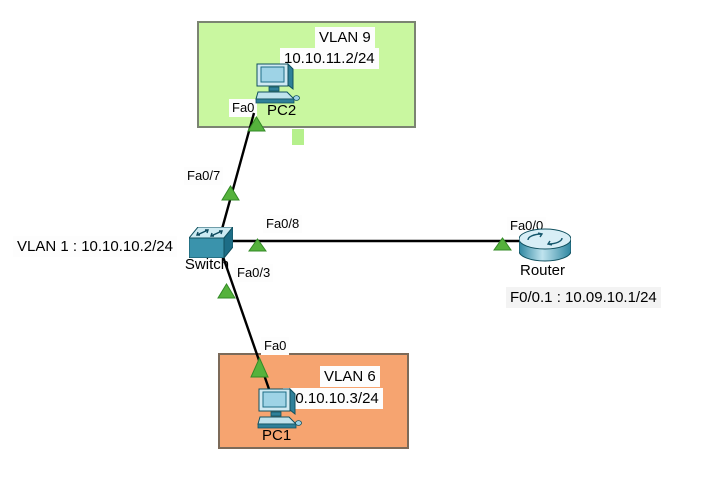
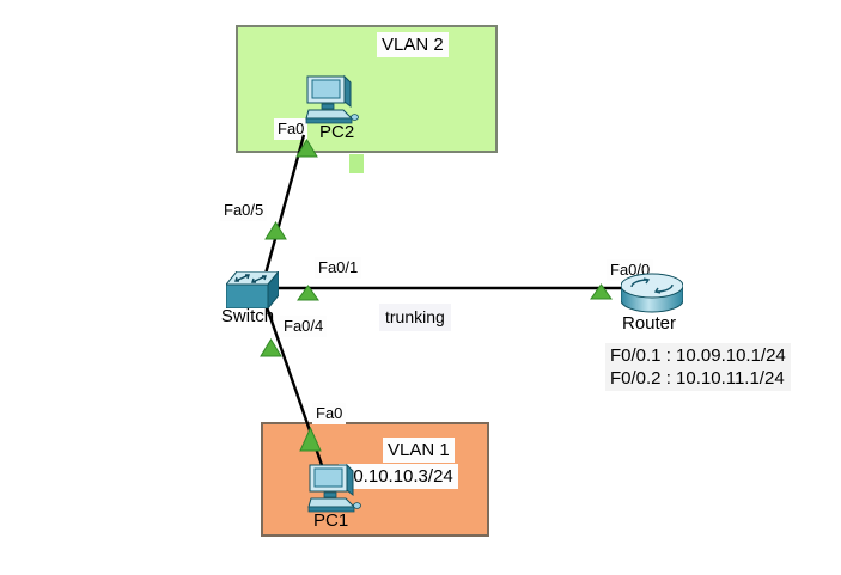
- VLAN 9
+ VLAN 2
- 10.10.11.2/24
- VLAN 6
+ VLAN 1
  0.10.10.3/24
- VLAN 1 : 10.10.10.2/24
  F0/0.1 : 10.09.10.1/24
+ F0/0.2 : 10.10.11.1/24
+ trunking
  Fa0
- Fa0/7
+ Fa0/5
- Fa0/8
+ Fa0/1
- Fa0/3
+ Fa0/4
  Fa0/0
  Fa0
  PC2
  Switc
  Router
  PC1
